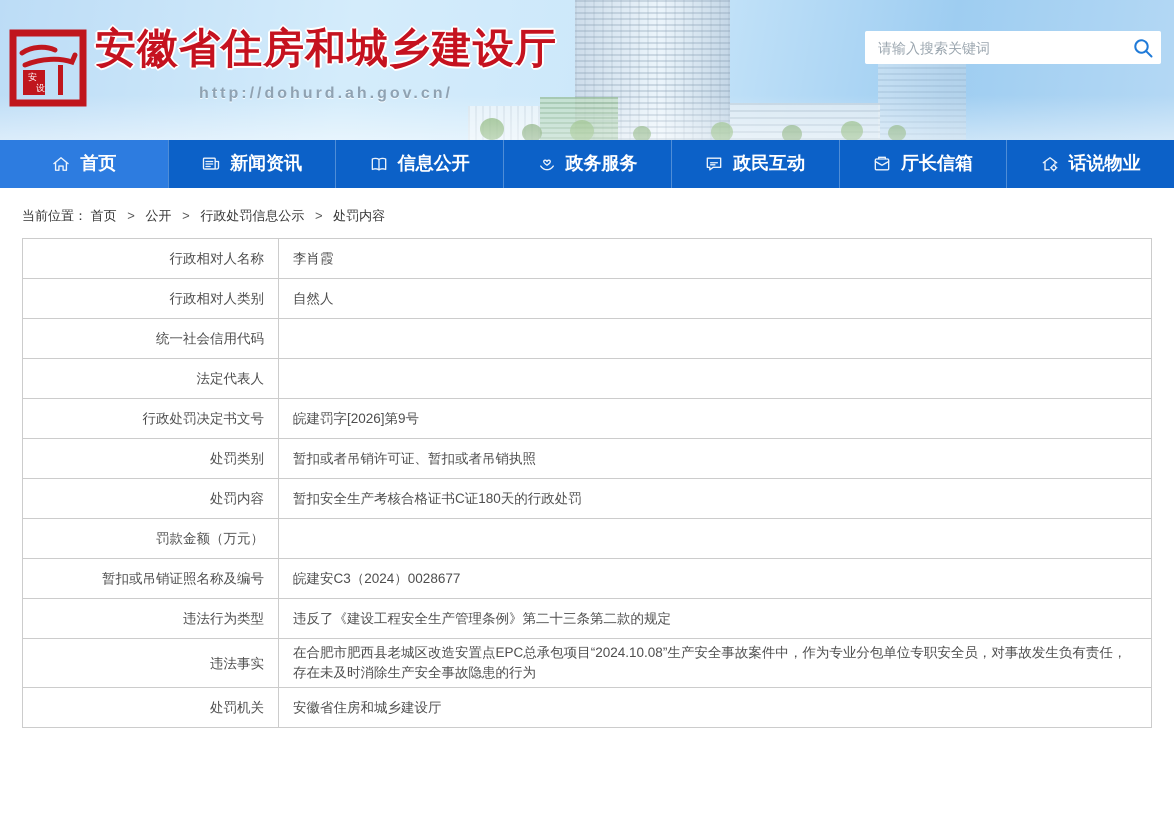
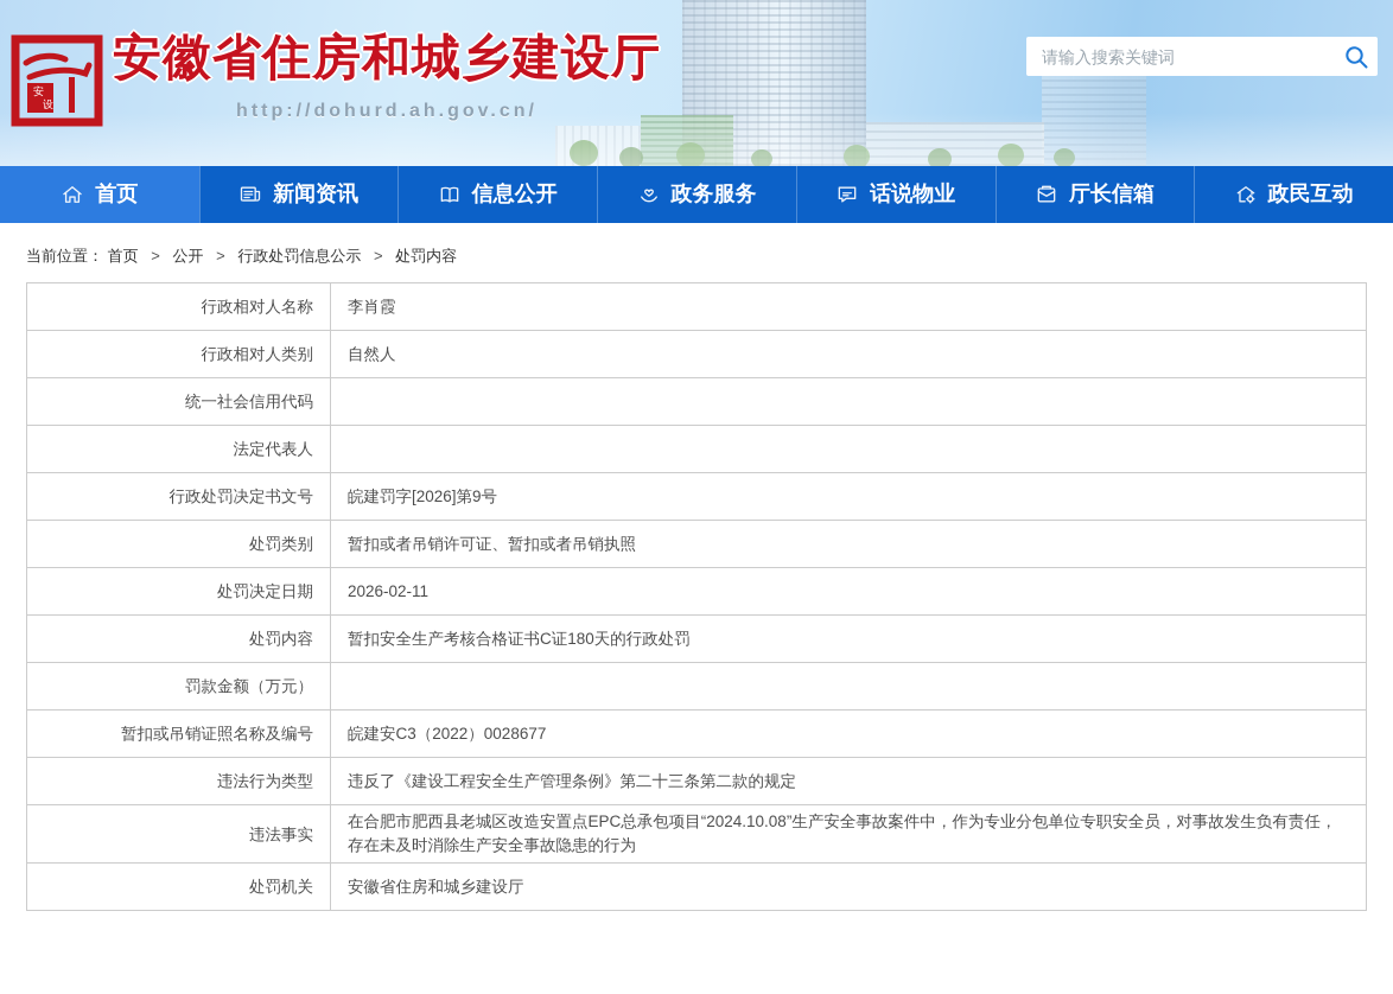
  安
  设
  安徽省住房和城乡建设厅
  http://dohurd.ah.gov.cn/
  请输入搜索关键词
  首页
  新闻资讯
  信息公开
  政务服务
- 政民互动
+ 话说物业
  厅长信箱
- 话说物业
+ 政民互动
  当前位置： 首页 > 公开 > 行政处罚信息公示 > 处罚内容
  行政相对人名称
  李肖霞
  行政相对人类别
  自然人
  统一社会信用代码
  法定代表人
  行政处罚决定书文号
  皖建罚字[2026]第9号
  处罚类别
  暂扣或者吊销许可证、暂扣或者吊销执照
+ 处罚决定日期
+ 2026-02-11
  处罚内容
  暂扣安全生产考核合格证书C证180天的行政处罚
  罚款金额（万元）
  暂扣或吊销证照名称及编号
- 皖建安C3（2024）0028677
+ 皖建安C3（2022）0028677
  违法行为类型
  违反了《建设工程安全生产管理条例》第二十三条第二款的规定
  违法事实
  在合肥市肥西县老城区改造安置点EPC总承包项目“2024.10.08”生产安全事故案件中，作为专业分包单位专职安全员，对事故发生负有责任，存在未及时消除生产安全事故隐患的行为
  处罚机关
  安徽省住房和城乡建设厅
